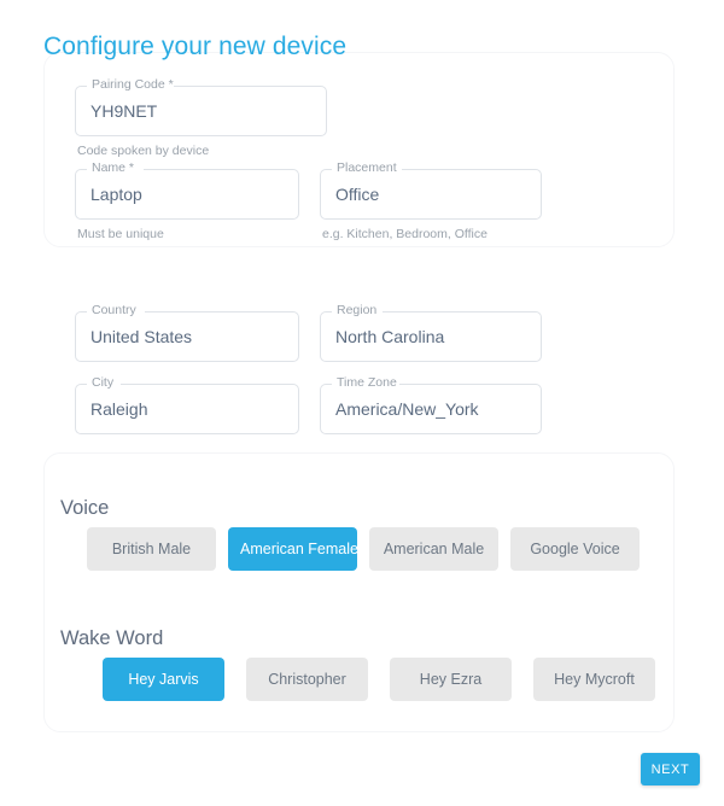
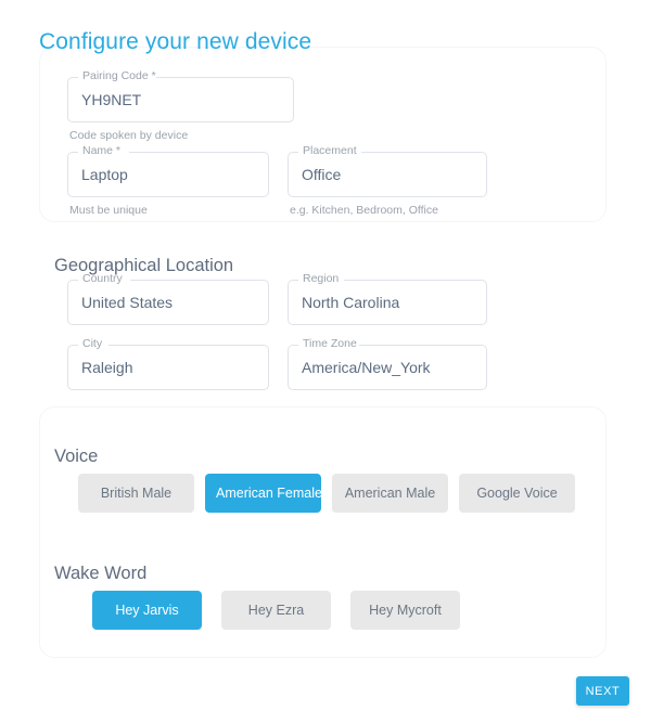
  Configure your new device
  Pairing Code *
  YH9NET
  Code spoken by device
  Name *
  Laptop
  Must be unique
  Placement
  Office
  e.g. Kitchen, Bedroom, Office
+ Geographical Location
  Country
  United States
  Region
  North Carolina
  City
  Raleigh
  Time Zone
  America/New_York
  Voice
  British Male
  American Female
  American Male
  Google Voice
  Wake Word
  Hey Jarvis
- Christopher
  Hey Ezra
  Hey Mycroft
  NEXT
